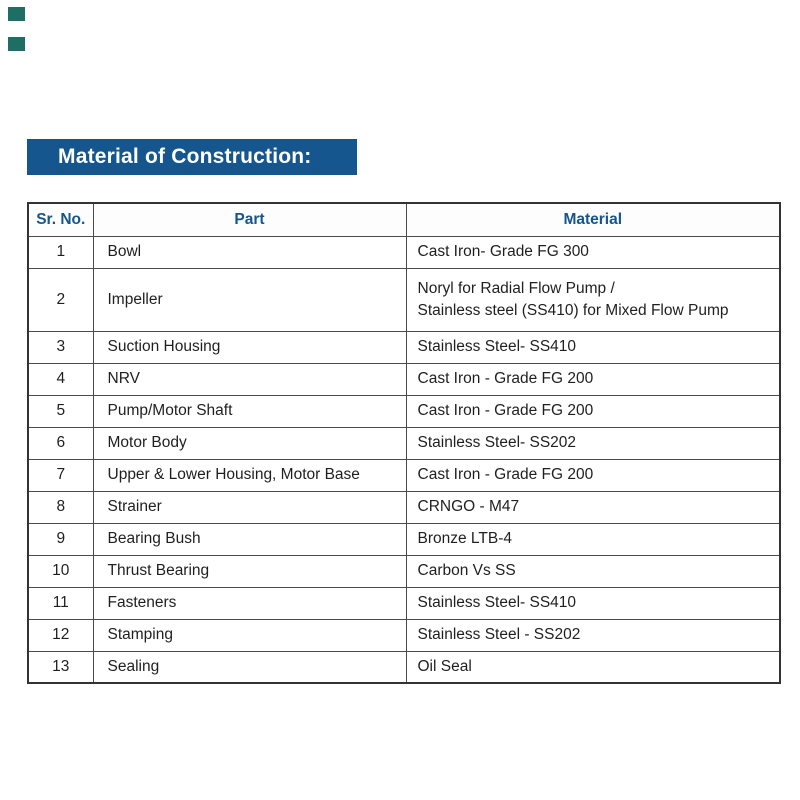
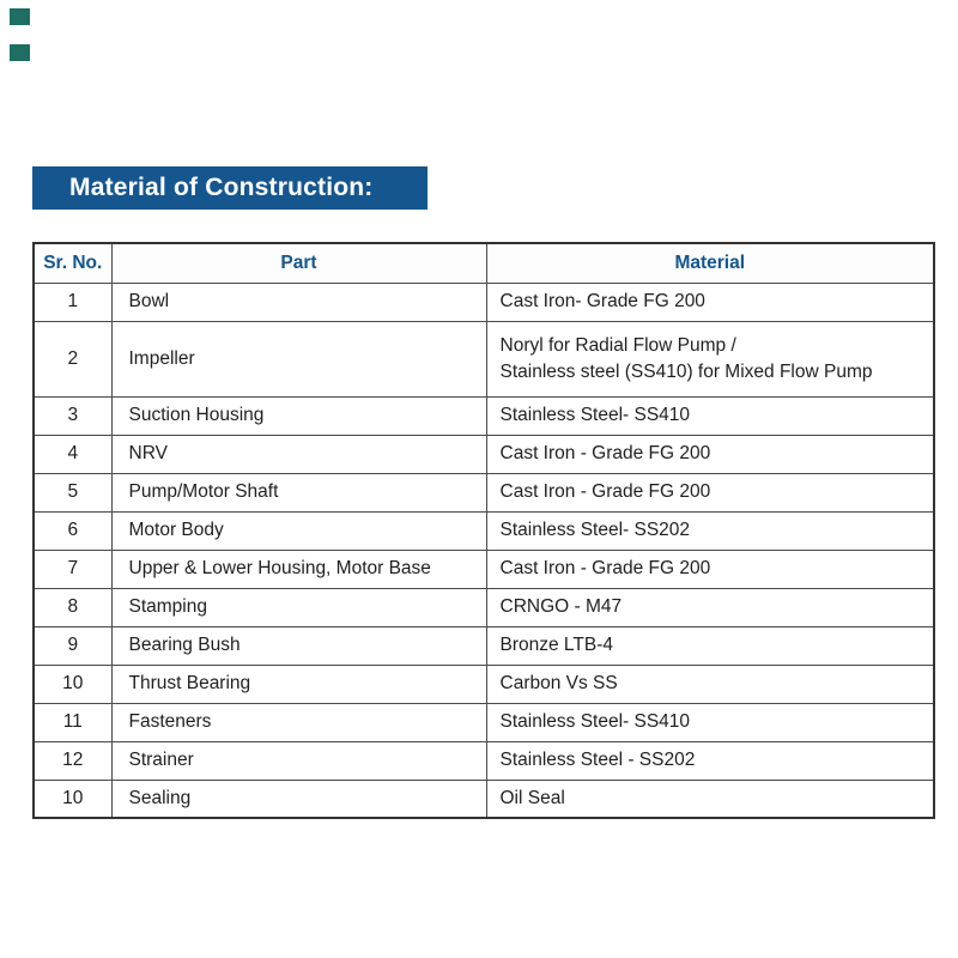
  Material of Construction:
  Sr. No.	Part	Material
- 1	Bowl	Cast Iron- Grade FG 300
+ 1	Bowl	Cast Iron- Grade FG 200
  2	Impeller	Noryl for Radial Flow Pump / Stainless steel (SS410) for Mixed Flow Pump
  3	Suction Housing	Stainless Steel- SS410
  4	NRV	Cast Iron - Grade FG 200
  5	Pump/Motor Shaft	Cast Iron - Grade FG 200
  6	Motor Body	Stainless Steel- SS202
  7	Upper & Lower Housing, Motor Base	Cast Iron - Grade FG 200
- 8	Strainer	CRNGO - M47
+ 8	Stamping	CRNGO - M47
  9	Bearing Bush	Bronze LTB-4
  10	Thrust Bearing	Carbon Vs SS
  11	Fasteners	Stainless Steel- SS410
- 12	Stamping	Stainless Steel - SS202
+ 12	Strainer	Stainless Steel - SS202
- 13	Sealing	Oil Seal
+ 10	Sealing	Oil Seal
